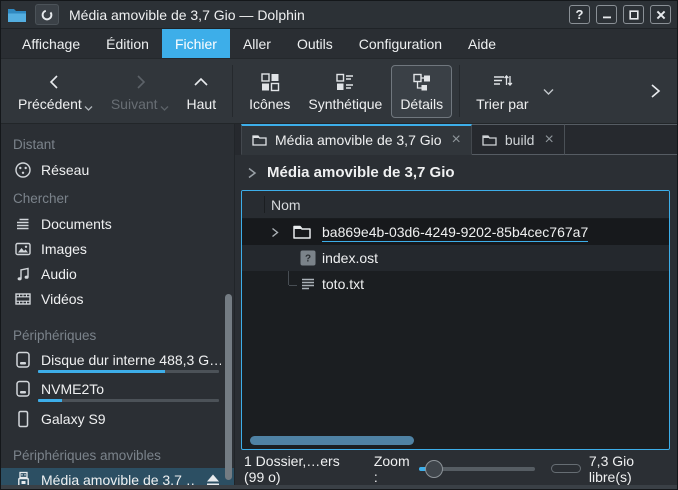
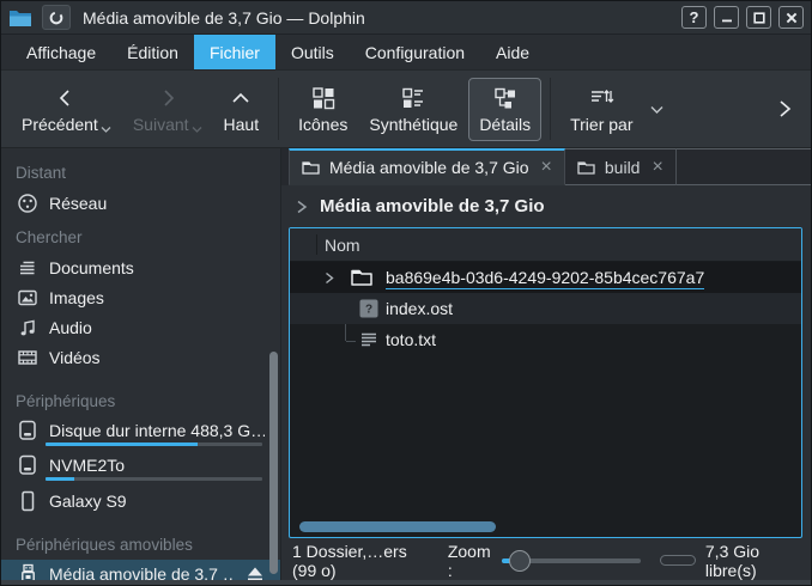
  Média amovible de 3,7 Gio — Dolphin
  ?
  Affichage
  Édition
  Fichier
- Aller
  Outils
  Configuration
  Aide
  Précédent
  Suivant
  Haut
  Icônes
  Synthétique
  Détails
  Trier par
  Distant
  Réseau
  Chercher
  Documents
  Images
  Audio
  Vidéos
  Périphériques
  Disque dur interne 488,3 G…
  NVME2To
  Galaxy S9
  Périphériques amovibles
  Média amovible de 3,7 …
  Média amovible de 3,7 Gio
  ×
  build
  ×
  Média amovible de 3,7 Gio
  Nom
  ba869e4b-03d6-4249-9202-85b4cec767a7
  ?
  index.ost
  toto.txt
  1 Dossier,…ers (99 o)
  Zoom :
  7,3 Gio libre(s)
